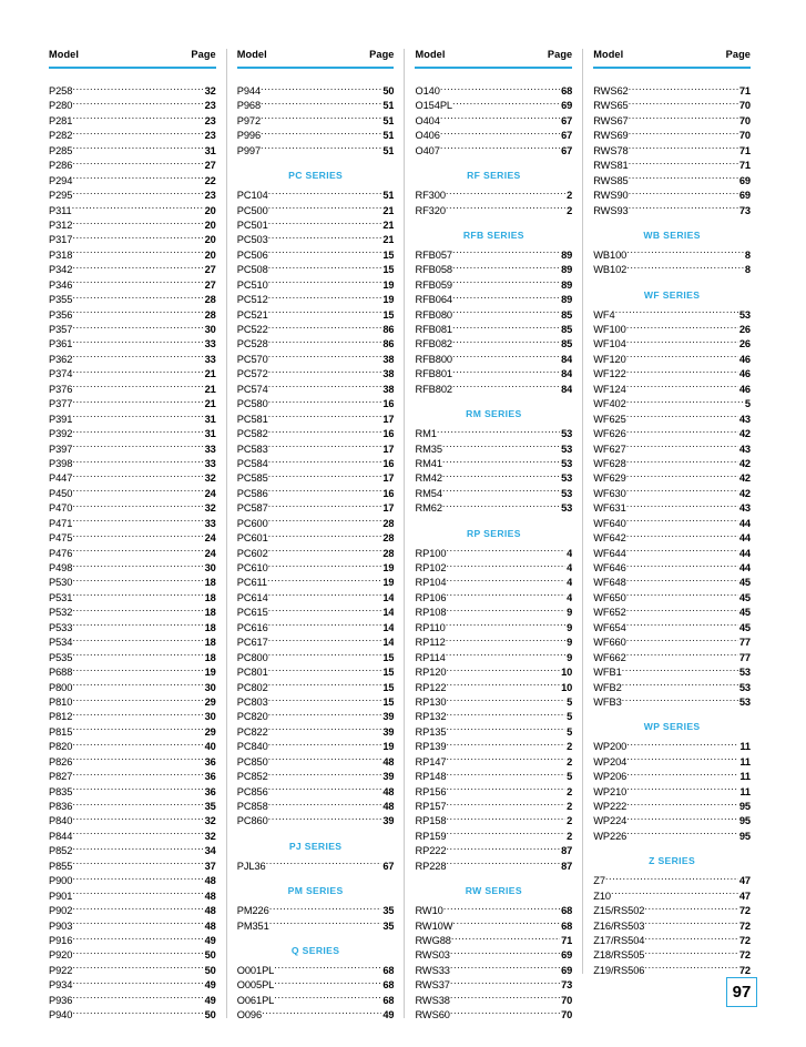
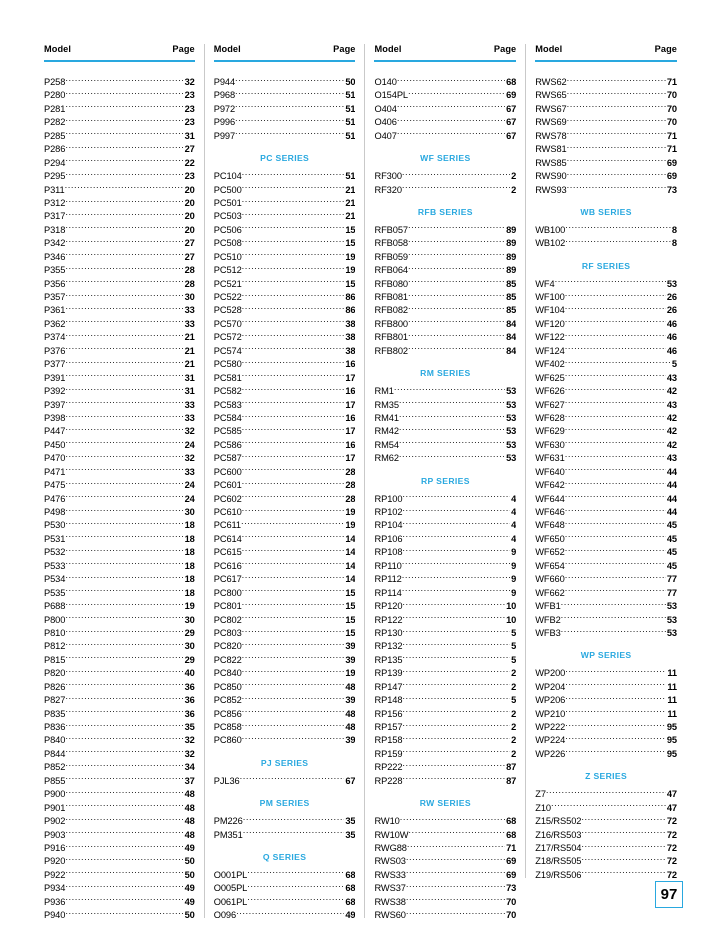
  Model
  Page
  P258
  32
  P280
  23
  P281
  23
  P282
  23
  P285
  31
  P286
  27
  P294
  22
  P295
  23
  P311
  20
  P312
  20
  P317
  20
  P318
  20
  P342
  27
  P346
  27
  P355
  28
  P356
  28
  P357
  30
  P361
  33
  P362
  33
  P374
  21
  P376
  21
  P377
  21
  P391
  31
  P392
  31
  P397
  33
  P398
  33
  P447
  32
  P450
  24
  P470
  32
  P471
  33
  P475
  24
  P476
  24
  P498
  30
  P530
  18
  P531
  18
  P532
  18
  P533
  18
  P534
  18
  P535
  18
  P688
  19
  P800
  30
  P810
  29
  P812
  30
  P815
  29
  P820
  40
  P826
  36
  P827
  36
  P835
  36
  P836
  35
  P840
  32
  P844
  32
  P852
  34
  P855
  37
  P900
  48
  P901
  48
  P902
  48
  P903
  48
  P916
  49
  P920
  50
  P922
  50
  P934
  49
  P936
  49
  P940
  50
  Model
  Page
  P944
  50
  P968
  51
  P972
  51
  P996
  51
  P997
  51
  PC SERIES
  PC104
  51
  PC500
  21
  PC501
  21
  PC503
  21
  PC506
  15
  PC508
  15
  PC510
  19
  PC512
  19
  PC521
  15
  PC522
  86
  PC528
  86
  PC570
  38
  PC572
  38
  PC574
  38
  PC580
  16
  PC581
  17
  PC582
  16
  PC583
  17
  PC584
  16
  PC585
  17
  PC586
  16
  PC587
  17
  PC600
  28
  PC601
  28
  PC602
  28
  PC610
  19
  PC611
  19
  PC614
  14
  PC615
  14
  PC616
  14
  PC617
  14
  PC800
  15
  PC801
  15
  PC802
  15
  PC803
  15
  PC820
  39
  PC822
  39
  PC840
  19
  PC850
  48
  PC852
  39
  PC856
  48
  PC858
  48
  PC860
  39
  PJ SERIES
  PJL36
  67
  PM SERIES
  PM226
  35
  PM351
  35
  Q SERIES
  Q001PL
  68
  Q005PL
  68
  Q061PL
  68
  Q096
  49
  Model
  Page
  O140
  68
  O154PL
  69
  O404
  67
  O406
  67
  O407
  67
- RF SERIES
+ WF SERIES
  RF300
  2
  RF320
  2
  RFB SERIES
  RFB057
  89
  RFB058
  89
  RFB059
  89
  RFB064
  89
  RFB080
  85
  RFB081
  85
  RFB082
  85
  RFB800
  84
  RFB801
  84
  RFB802
  84
  RM SERIES
  RM1
  53
  RM35
  53
  RM41
  53
  RM42
  53
  RM54
  53
  RM62
  53
  RP SERIES
  RP100
  4
  RP102
  4
  RP104
  4
  RP106
  4
  RP108
  9
  RP110
  9
  RP112
  9
  RP114
  9
  RP120
  10
  RP122
  10
  RP130
  5
  RP132
  5
  RP135
  5
  RP139
  2
  RP147
  2
  RP148
  5
  RP156
  2
  RP157
  2
  RP158
  2
  RP159
  2
  RP222
  87
  RP228
  87
  RW SERIES
  RW10
  68
  RW10W
  68
  RWG88
  71
  RWS03
  69
  RWS33
  69
  RWS37
  73
  RWS38
  70
  RWS60
  70
  Model
  Page
  RWS62
  71
  RWS65
  70
  RWS67
  70
  RWS69
  70
  RWS78
  71
  RWS81
  71
  RWS85
  69
  RWS90
  69
  RWS93
  73
  WB SERIES
  WB100
  8
  WB102
  8
- WF SERIES
+ RF SERIES
  WF4
  53
  WF100
  26
  WF104
  26
  WF120
  46
  WF122
  46
  WF124
  46
  WF402
  5
  WF625
  43
  WF626
  42
  WF627
  43
  WF628
  42
  WF629
  42
  WF630
  42
  WF631
  43
  WF640
  44
  WF642
  44
  WF644
  44
  WF646
  44
  WF648
  45
  WF650
  45
  WF652
  45
  WF654
  45
  WF660
  77
  WF662
  77
  WFB1
  53
  WFB2
  53
  WFB3
  53
  WP SERIES
  WP200
  11
  WP204
  11
  WP206
  11
  WP210
  11
  WP222
  95
  WP224
  95
  WP226
  95
  Z SERIES
  Z7
  47
  Z10
  47
  Z15/RS502
  72
  Z16/RS503
  72
  Z17/RS504
  72
  Z18/RS505
  72
  Z19/RS506
  72
  97
